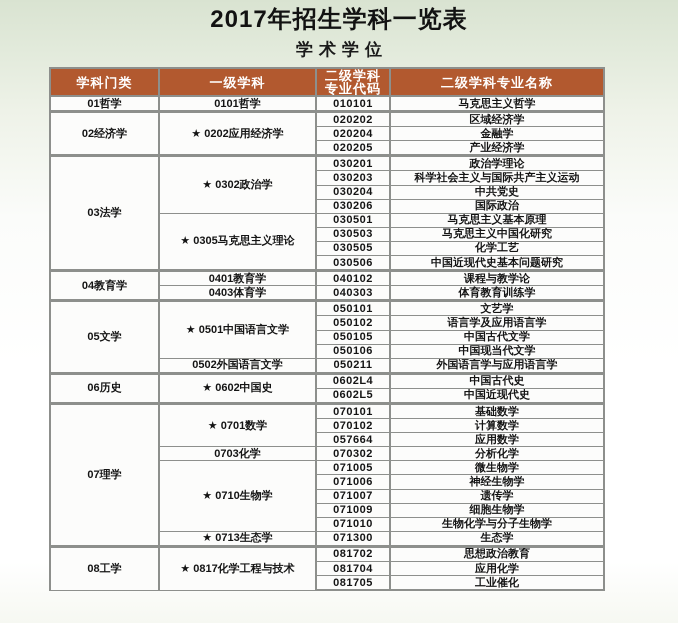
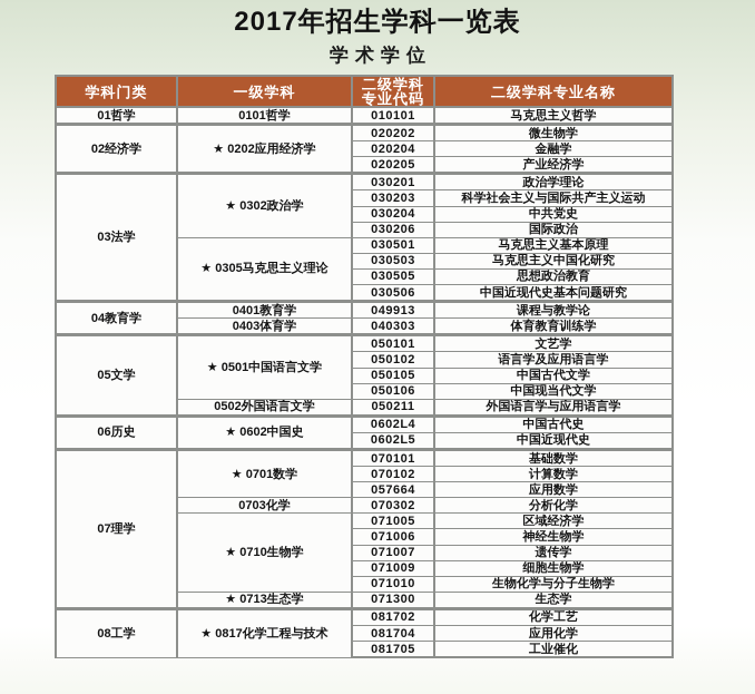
  2017年招生学科一览表
  学术学位
  学科门类	一级学科	二级学科专业代码	二级学科专业名称
  01哲学	0101哲学	010101	马克思主义哲学
- 02经济学	★ 0202应用经济学	020202	区域经济学
+ 02经济学	★ 0202应用经济学	020202	微生物学
  020204	金融学
  020205	产业经济学
  03法学	★ 0302政治学	030201	政治学理论
  030203	科学社会主义与国际共产主义运动
  030204	中共党史
  030206	国际政治
  ★ 0305马克思主义理论	030501	马克思主义基本原理
  030503	马克思主义中国化研究
- 030505	化学工艺
+ 030505	思想政治教育
  030506	中国近现代史基本问题研究
- 04教育学	0401教育学	040102	课程与教学论
+ 04教育学	0401教育学	049913	课程与教学论
  0403体育学	040303	体育教育训练学
  05文学	★ 0501中国语言文学	050101	文艺学
  050102	语言学及应用语言学
  050105	中国古代文学
  050106	中国现当代文学
  0502外国语言文学	050211	外国语言学与应用语言学
  06历史	★ 0602中国史	0602L4	中国古代史
  0602L5	中国近现代史
  07理学	★ 0701数学	070101	基础数学
  070102	计算数学
  057664	应用数学
  0703化学	070302	分析化学
- ★ 0710生物学	071005	微生物学
+ ★ 0710生物学	071005	区域经济学
  071006	神经生物学
  071007	遗传学
  071009	细胞生物学
  071010	生物化学与分子生物学
  ★ 0713生态学	071300	生态学
- 08工学	★ 0817化学工程与技术	081702	思想政治教育
+ 08工学	★ 0817化学工程与技术	081702	化学工艺
  081704	应用化学
  081705	工业催化
